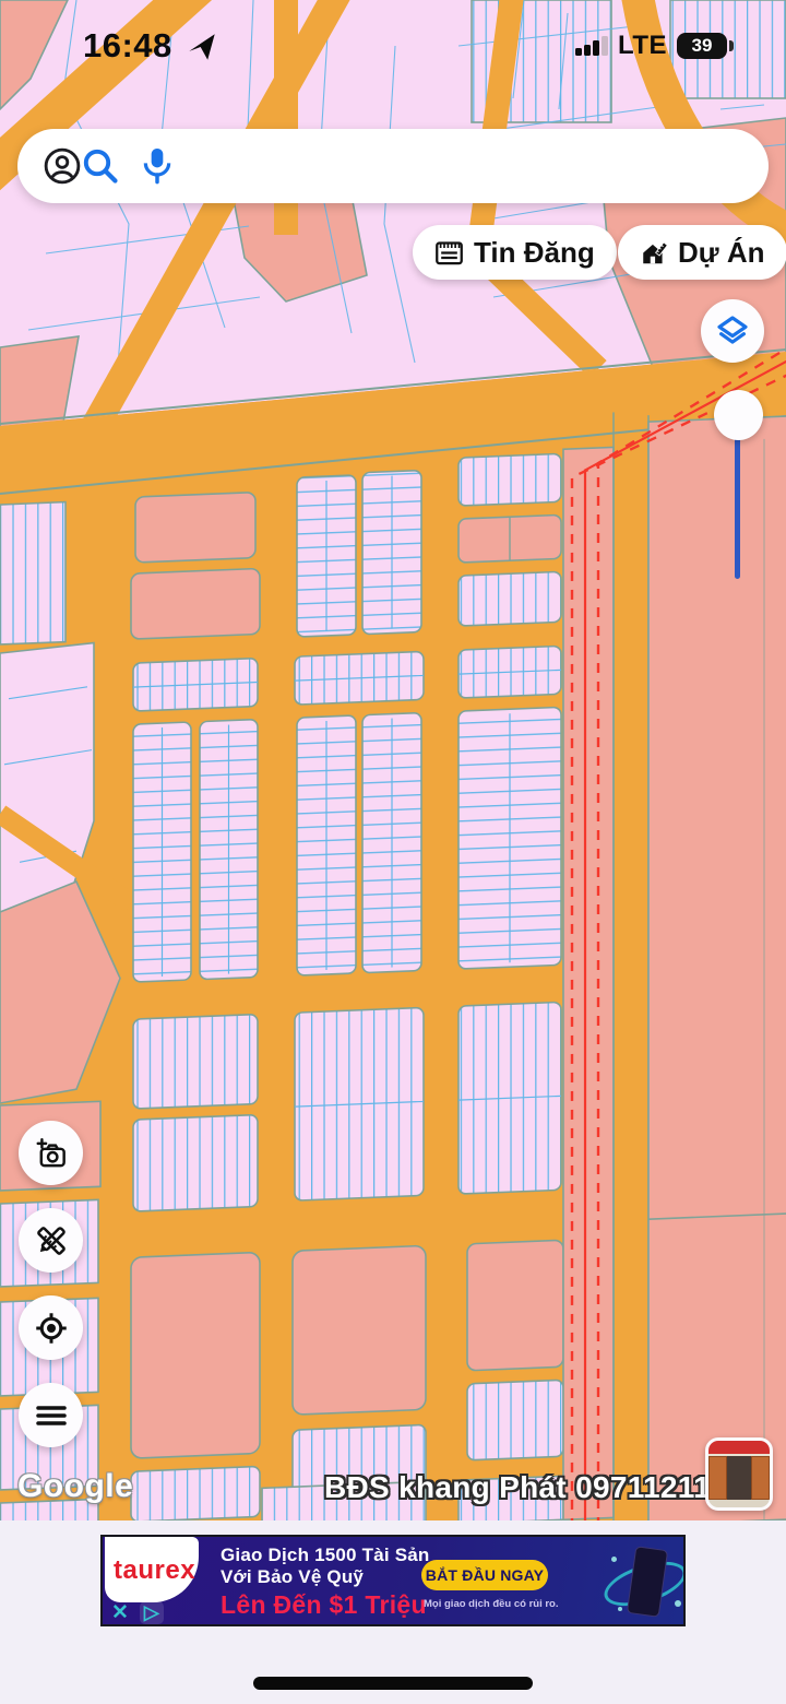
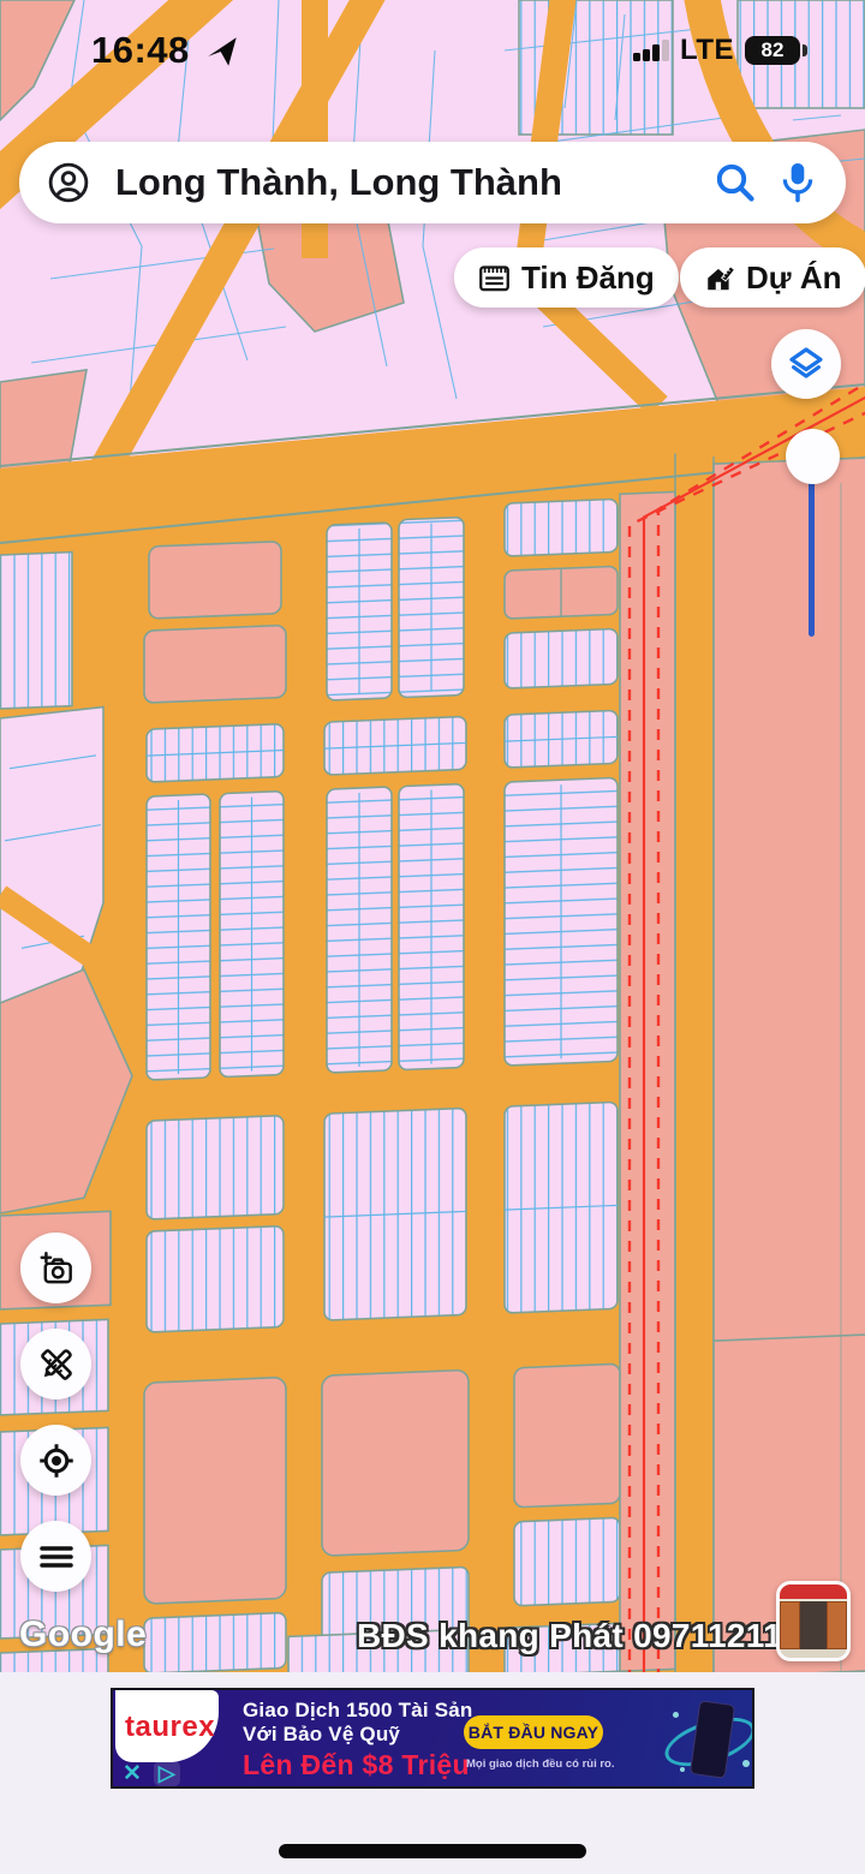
  16:48
  LTE
- 39
+ 82
+ Long Thành, Long Thành
  Tin Đăng
  Dự Án
  Google
  BĐS khang Phát 09711211
  taurex
  ✕
  ▷
  Giao Dịch 1500 Tài Sản
  Với Bảo Vệ Quỹ
- Lên Đến $1 Triệu
+ Lên Đến $8 Triệu
  BẮT ĐẦU NGAY
  Mọi giao dịch đều có rủi ro.
